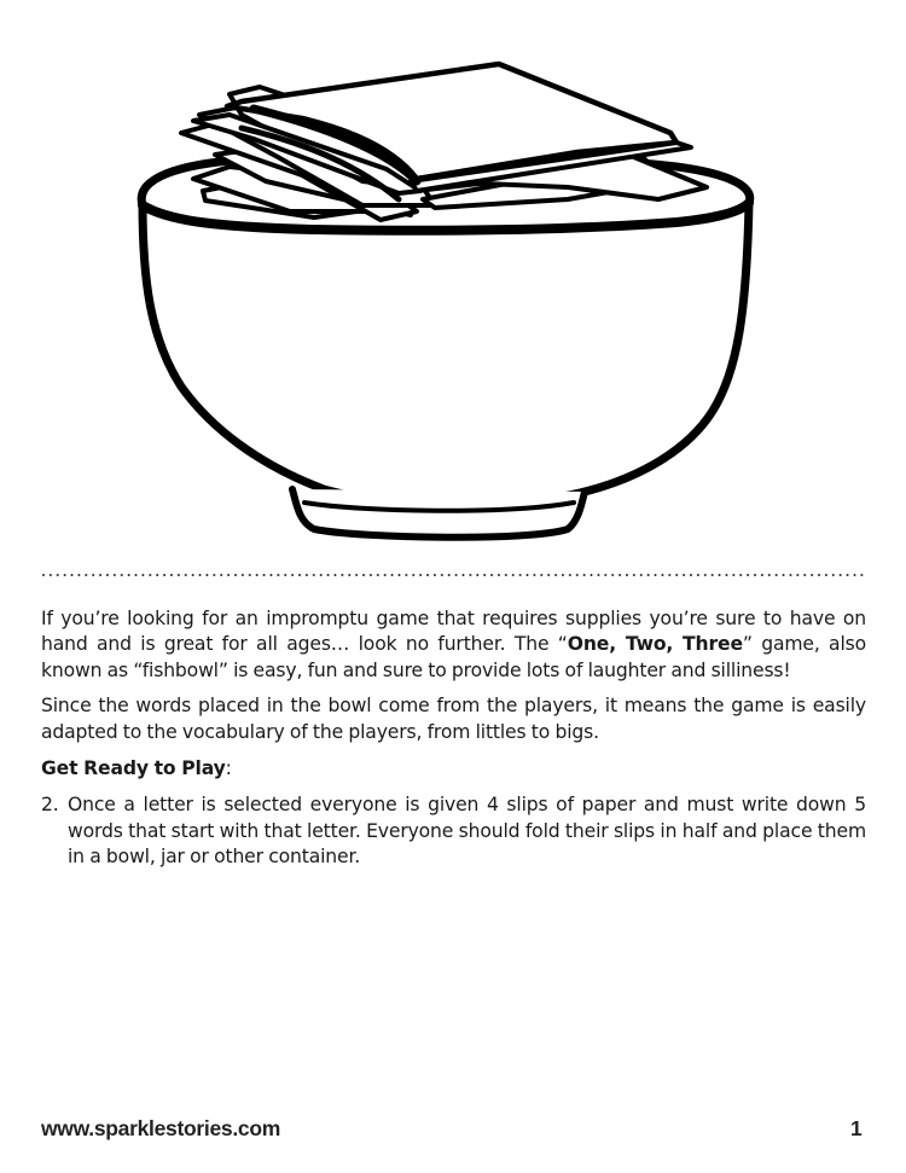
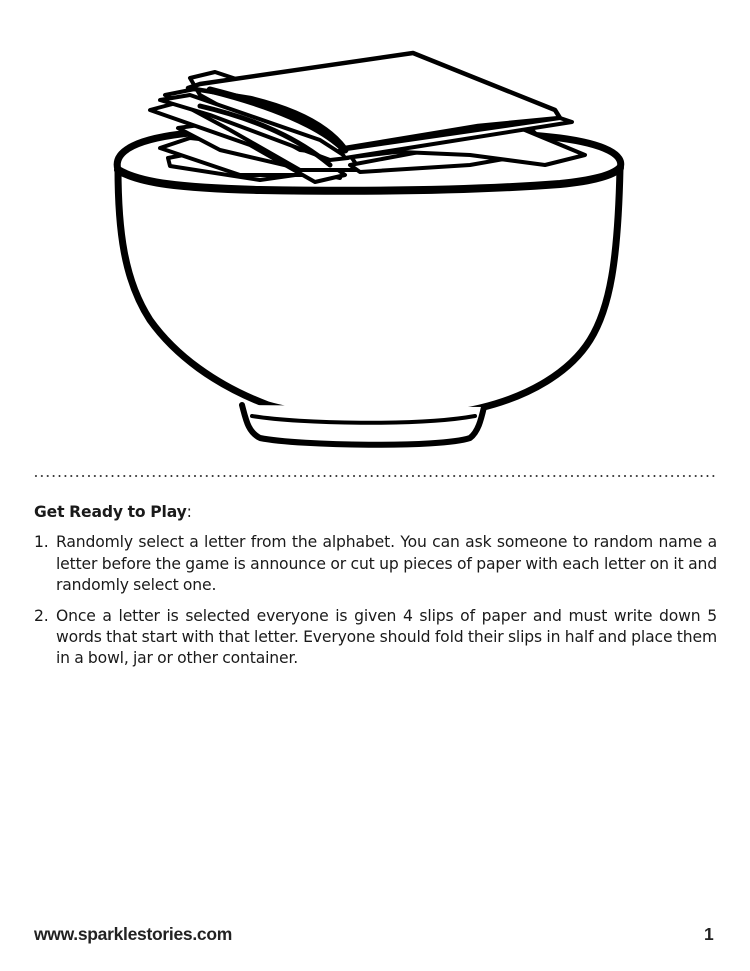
- If you’re looking for an impromptu game that requires supplies you’re sure to have on hand and is great for all ages… look no further. The “One, Two, Three” game, also known as “fishbowl” is easy, fun and sure to provide lots of laughter and silliness!
- Since the words placed in the bowl come from the players, it means the game is easily adapted to the vocabulary of the players, from littles to bigs.
  Get Ready to Play:
+ 1.
+ Randomly select a letter from the alphabet. You can ask someone to random name a letter before the game is announce or cut up pieces of paper with each letter on it and randomly select one.
  2.
  Once a letter is selected everyone is given 4 slips of paper and must write down 5 words that start with that letter. Everyone should fold their slips in half and place them in a bowl, jar or other container.
  www.sparklestories.com
  1
